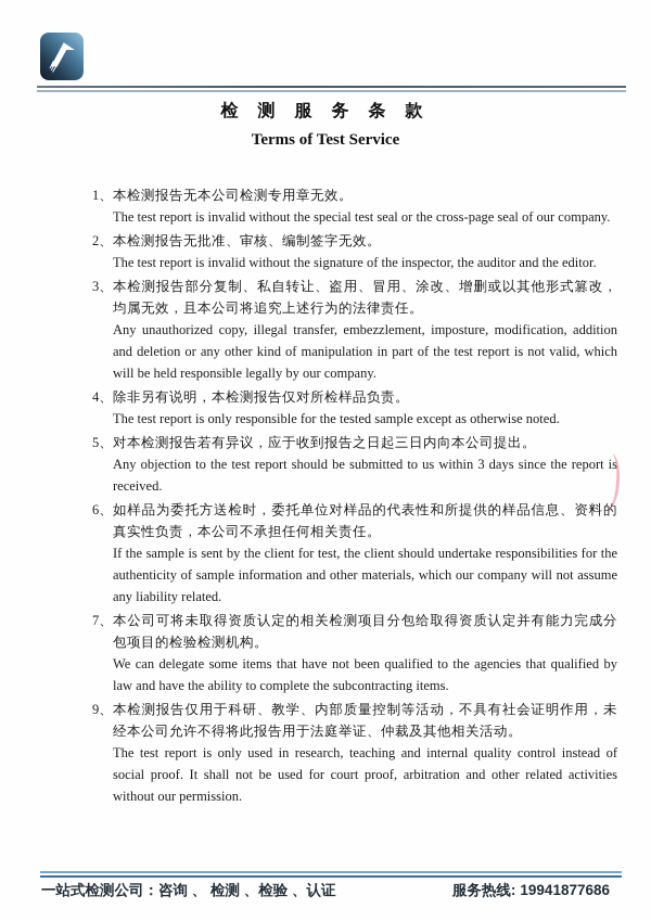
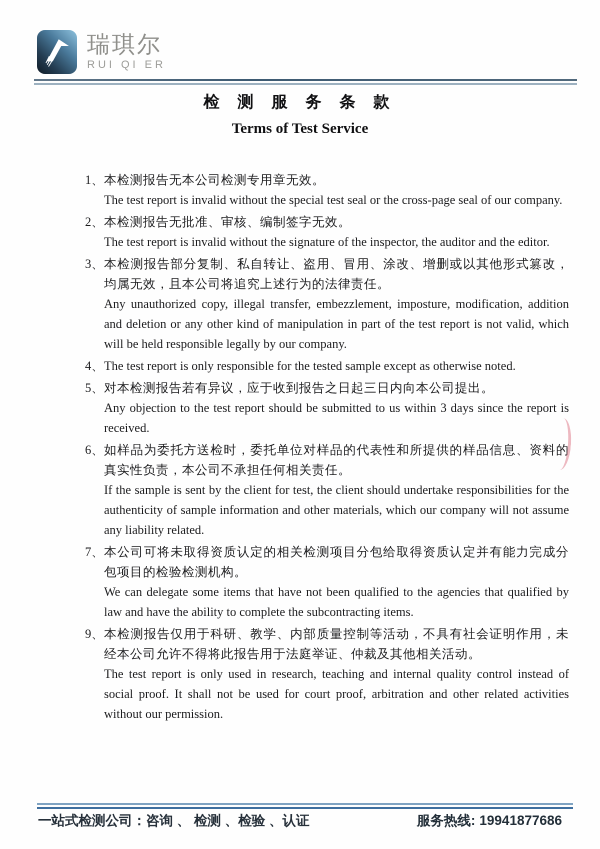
+ 瑞琪尔
+ RUI QI ER
  检 测 服 务 条 款
  Terms of Test Service
  1、
  本检测报告无本公司检测专用章无效。
  The test report is invalid without the special test seal or the cross-page seal of our company.
  2、
  本检测报告无批准、审核、编制签字无效。
  The test report is invalid without the signature of the inspector, the auditor and the editor.
  3、
  本检测报告部分复制、私自转让、盗用、冒用、涂改、增删或以其他形式篡改，均属无效，且本公司将追究上述行为的法律责任。
  Any unauthorized copy, illegal transfer, embezzlement, imposture, modification, addition and deletion or any other kind of manipulation in part of the test report is not valid, which will be held responsible legally by our company.
  4、
- 除非另有说明，本检测报告仅对所检样品负责。
  The test report is only responsible for the tested sample except as otherwise noted.
  5、
  对本检测报告若有异议，应于收到报告之日起三日内向本公司提出。
  Any objection to the test report should be submitted to us within 3 days since the report is received.
  6、
  如样品为委托方送检时，委托单位对样品的代表性和所提供的样品信息、资料的真实性负责，本公司不承担任何相关责任。
  If the sample is sent by the client for test, the client should undertake responsibilities for the authenticity of sample information and other materials, which our company will not assume any liability related.
  7、
  本公司可将未取得资质认定的相关检测项目分包给取得资质认定并有能力完成分包项目的检验检测机构。
  We can delegate some items that have not been qualified to the agencies that qualified by law and have the ability to complete the subcontracting items.
  9、
  本检测报告仅用于科研、教学、内部质量控制等活动，不具有社会证明作用，未经本公司允许不得将此报告用于法庭举证、仲裁及其他相关活动。
  The test report is only used in research, teaching and internal quality control instead of social proof. It shall not be used for court proof, arbitration and other related activities without our permission.
  一站式检测公司：咨询 、 检测 、检验 、认证
  服务热线:
  19941877686
